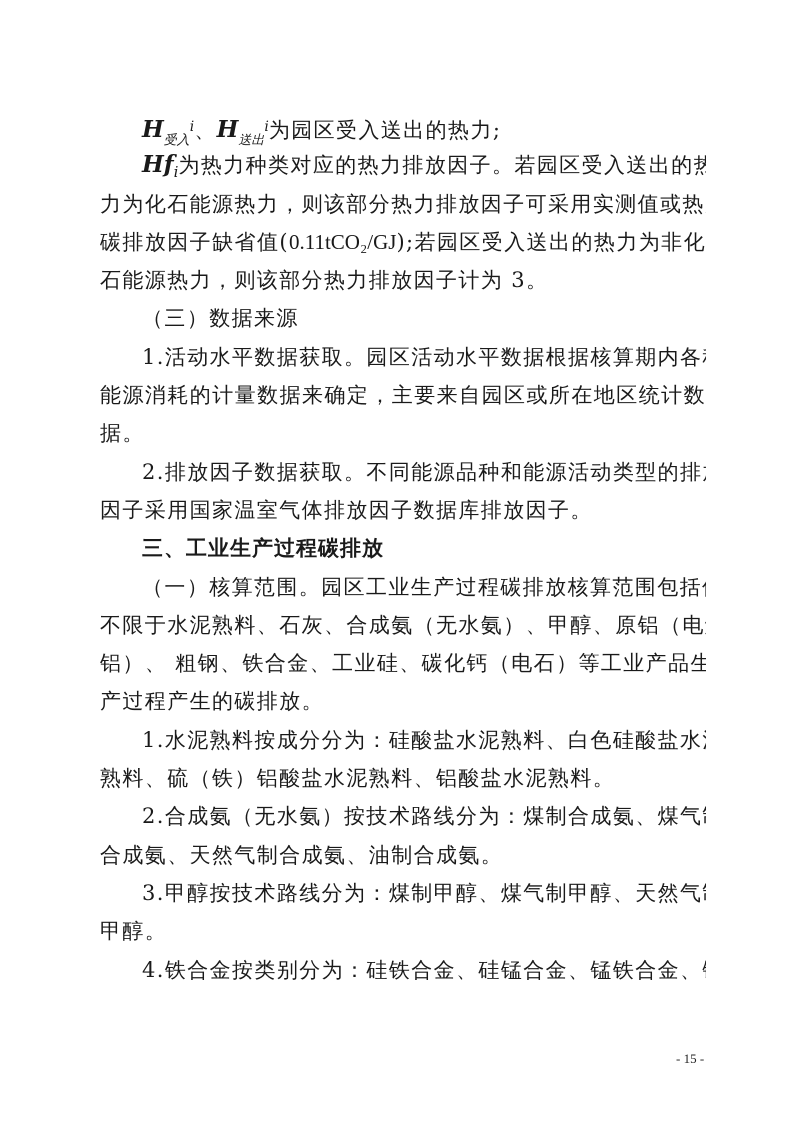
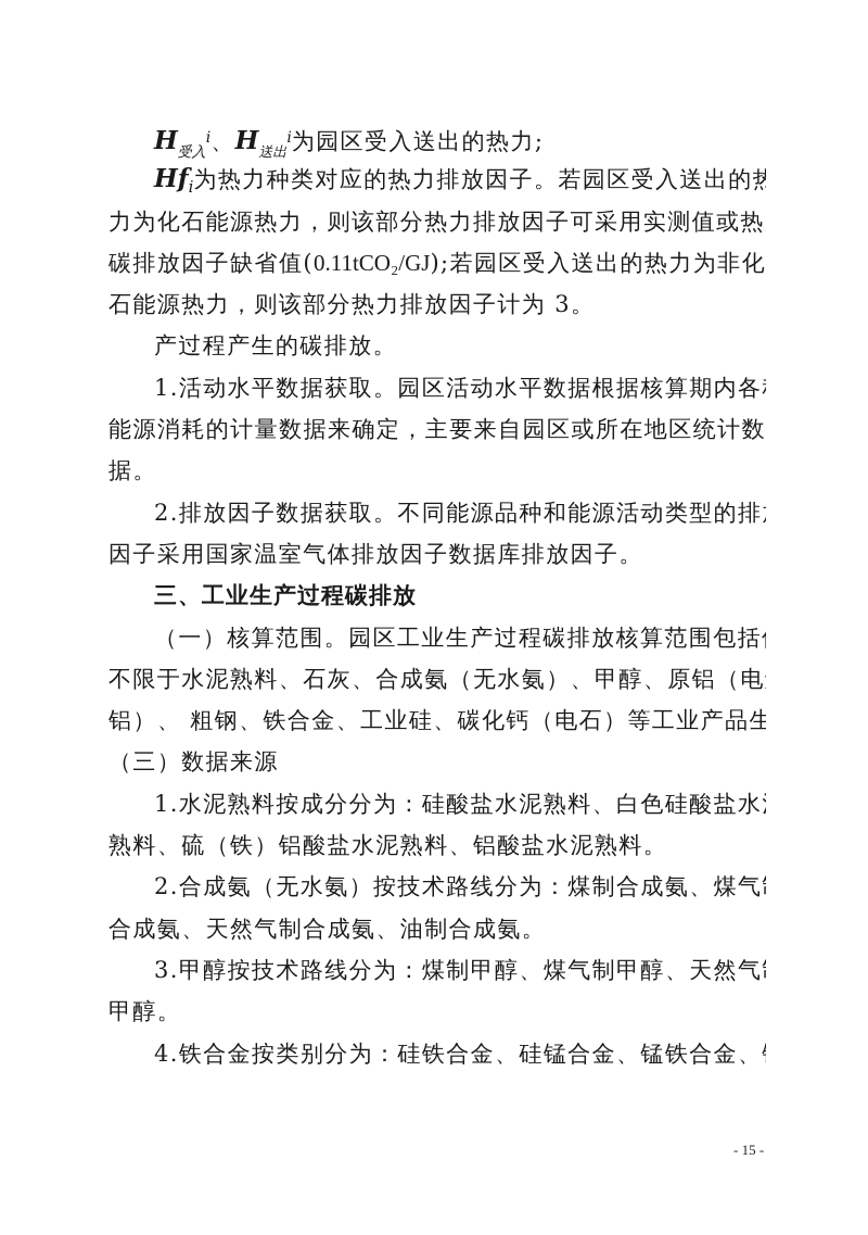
  H受入i、H送出i为园区受入送出的热力;
  Hfi为热力种类对应的热力排放因子。若园区受入送出的热
  力为化石能源热力，则该部分热力排放因子可采用实测值或热
  碳排放因子缺省值(0.11tCO₂/GJ);若园区受入送出的热力为非化
  石能源热力，则该部分热力排放因子计为 3。
- （三）数据来源
+ 产过程产生的碳排放。
  1.活动水平数据获取。园区活动水平数据根据核算期内各
  能源消耗的计量数据来确定，主要来自园区或所在地区统计数
  据。
  2.排放因子数据获取。不同能源品种和能源活动类型的排
  因子采用国家温室气体排放因子数据库排放因子。
  三、工业生产过程碳排放
  （一）核算范围。园区工业生产过程碳排放核算范围包括
  不限于水泥熟料、石灰、合成氨（无水氨）、甲醇、原铝（电
  铝）、 粗钢、铁合金、工业硅、碳化钙（电石）等工业产品生
- 产过程产生的碳排放。
+ （三）数据来源
  1.水泥熟料按成分分为：硅酸盐水泥熟料、白色硅酸盐水
  熟料、硫（铁）铝酸盐水泥熟料、铝酸盐水泥熟料。
  2.合成氨（无水氨）按技术路线分为：煤制合成氨、煤气
  合成氨、天然气制合成氨、油制合成氨。
  3.甲醇按技术路线分为：煤制甲醇、煤气制甲醇、天然气
  甲醇。
  4.铁合金按类别分为：硅铁合金、硅锰合金、锰铁合金、
  - 15 -
